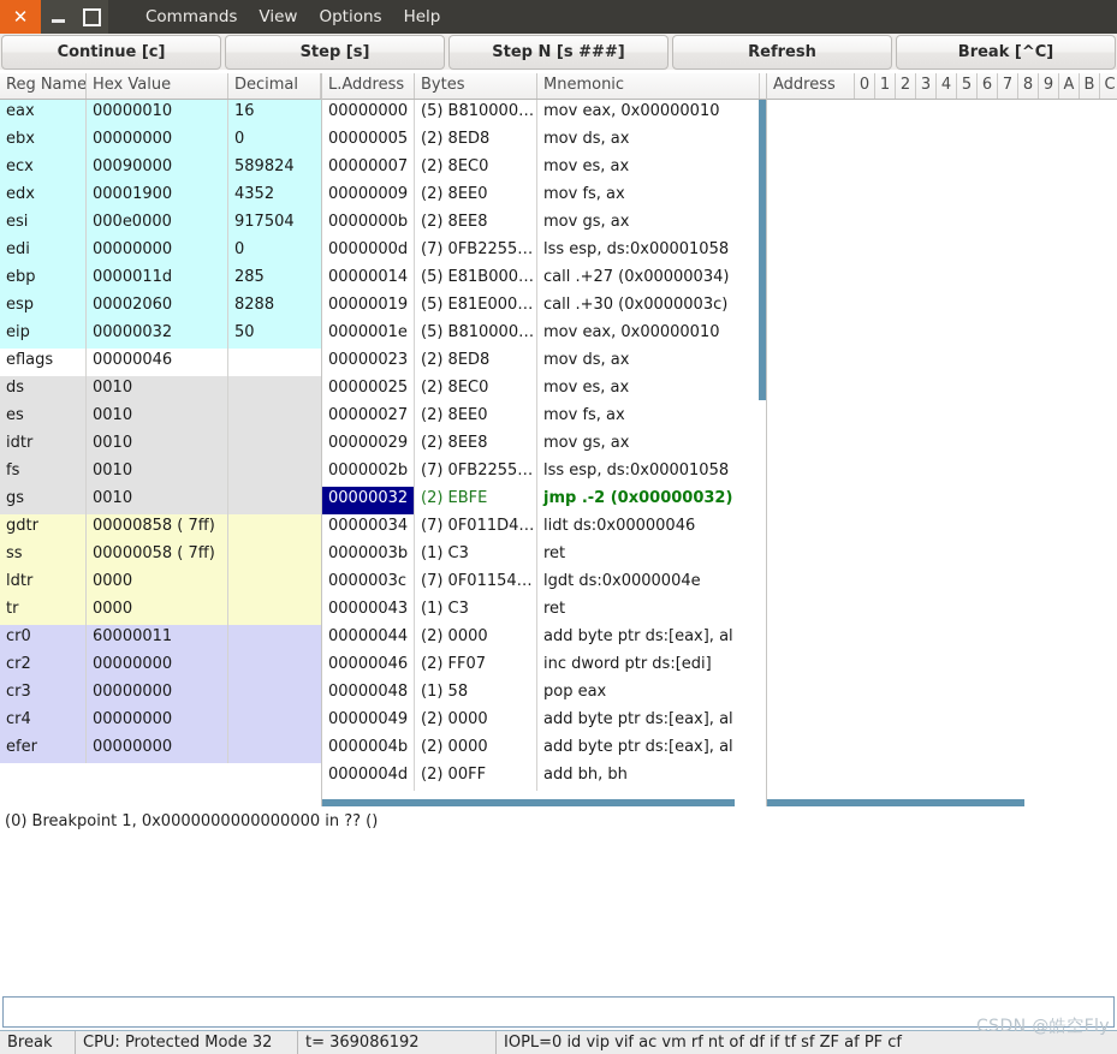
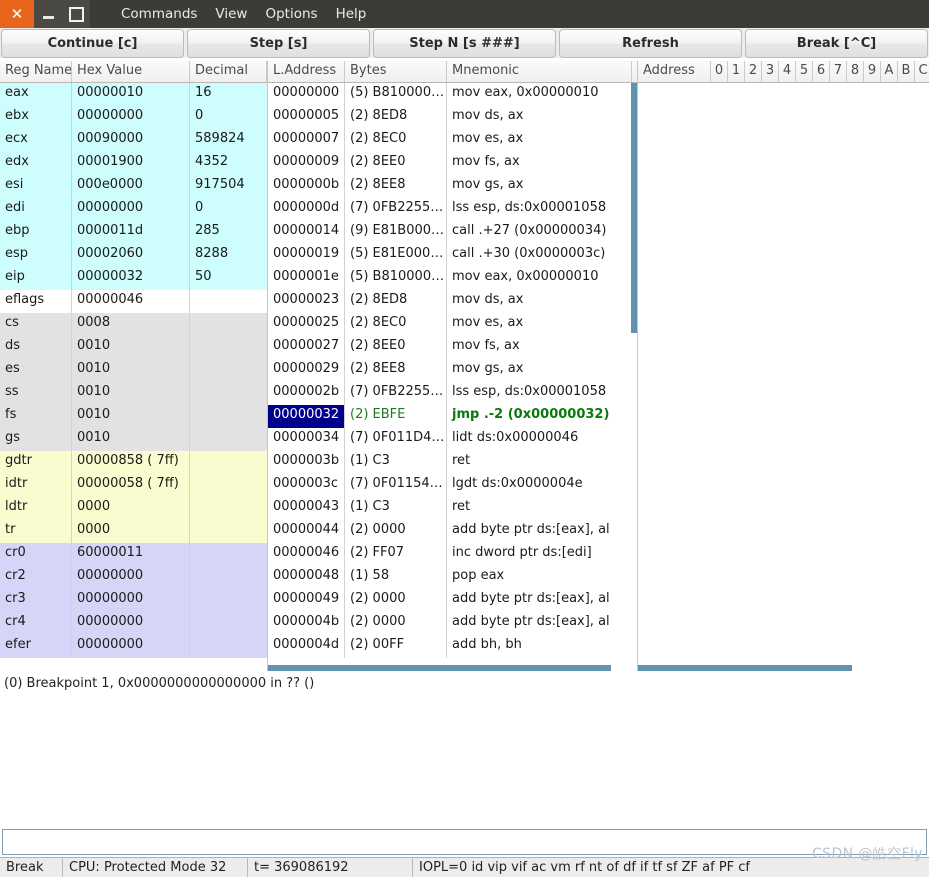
  ✕
  Commands
  View
  Options
  Help
  Continue [c]
  Step [s]
  Step N [s ###]
  Refresh
  Break [^C]
  Reg Name
  Hex Value
  Decimal
  eax
  00000010
  16
  ebx
  00000000
  0
  ecx
  00090000
  589824
  edx
  00001900
  4352
  esi
  000e0000
  917504
  edi
  00000000
  0
  ebp
  0000011d
  285
  esp
  00002060
  8288
  eip
  00000032
  50
  eflags
  00000046
+ cs
+ 0008
  ds
  0010
  es
  0010
- idtr
+ ss
  0010
  fs
  0010
  gs
  0010
  gdtr
  00000858 ( 7ff)
- ss
+ idtr
  00000058 ( 7ff)
  ldtr
  0000
  tr
  0000
  cr0
  60000011
  cr2
  00000000
  cr3
  00000000
  cr4
  00000000
  efer
  00000000
  L.Address
  Bytes
  Mnemonic
  00000000
  (5) B810000…
  mov eax, 0x00000010
  00000005
  (2) 8ED8
  mov ds, ax
  00000007
  (2) 8EC0
  mov es, ax
  00000009
  (2) 8EE0
  mov fs, ax
  0000000b
  (2) 8EE8
  mov gs, ax
  0000000d
  (7) 0FB2255…
  lss esp, ds:0x00001058
  00000014
- (5) E81B000…
+ (9) E81B000…
  call .+27 (0x00000034)
  00000019
  (5) E81E000…
  call .+30 (0x0000003c)
  0000001e
  (5) B810000…
  mov eax, 0x00000010
  00000023
  (2) 8ED8
  mov ds, ax
  00000025
  (2) 8EC0
  mov es, ax
  00000027
  (2) 8EE0
  mov fs, ax
  00000029
  (2) 8EE8
  mov gs, ax
  0000002b
  (7) 0FB2255…
  lss esp, ds:0x00001058
  00000032
  (2) EBFE
  jmp .-2 (0x00000032)
  00000034
  (7) 0F011D4…
  lidt ds:0x00000046
  0000003b
  (1) C3
  ret
  0000003c
  (7) 0F01154…
  lgdt ds:0x0000004e
  00000043
  (1) C3
  ret
  00000044
  (2) 0000
  add byte ptr ds:[eax], al
  00000046
  (2) FF07
  inc dword ptr ds:[edi]
  00000048
  (1) 58
  pop eax
  00000049
  (2) 0000
  add byte ptr ds:[eax], al
  0000004b
  (2) 0000
  add byte ptr ds:[eax], al
  0000004d
  (2) 00FF
  add bh, bh
  Address
  0
  1
  2
  3
  4
  5
  6
  7
  8
  9
  A
  B
  C
  (0) Breakpoint 1, 0x0000000000000000 in ?? ()
  Break
  CPU: Protected Mode 32
  t= 369086192
  IOPL=0 id vip vif ac vm rf nt of df if tf sf ZF af PF cf
  CSDN @皓空Fly
